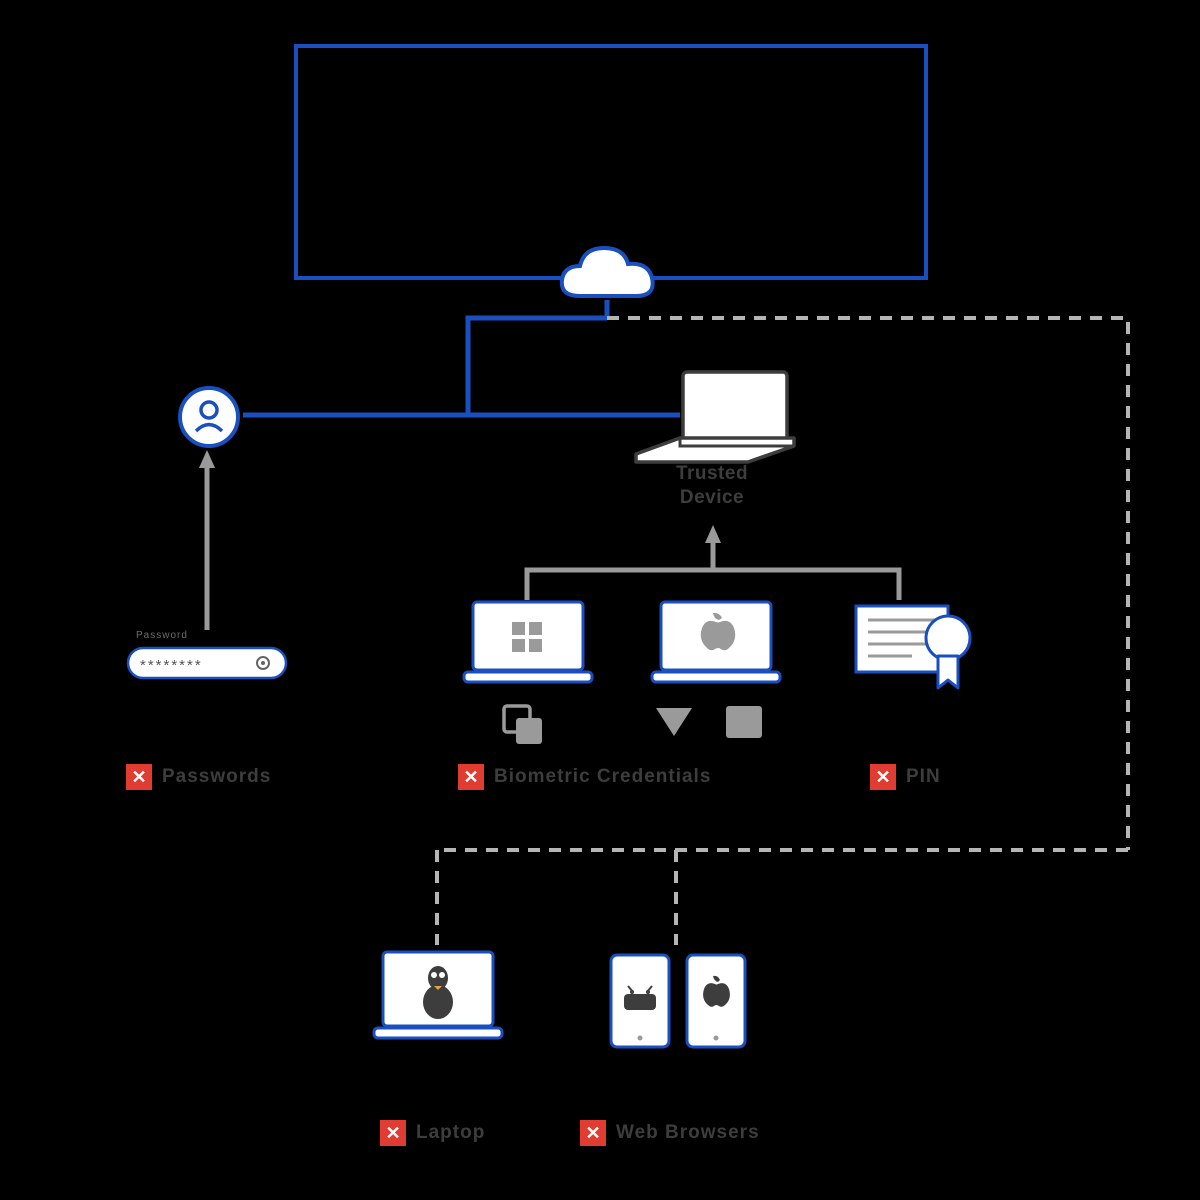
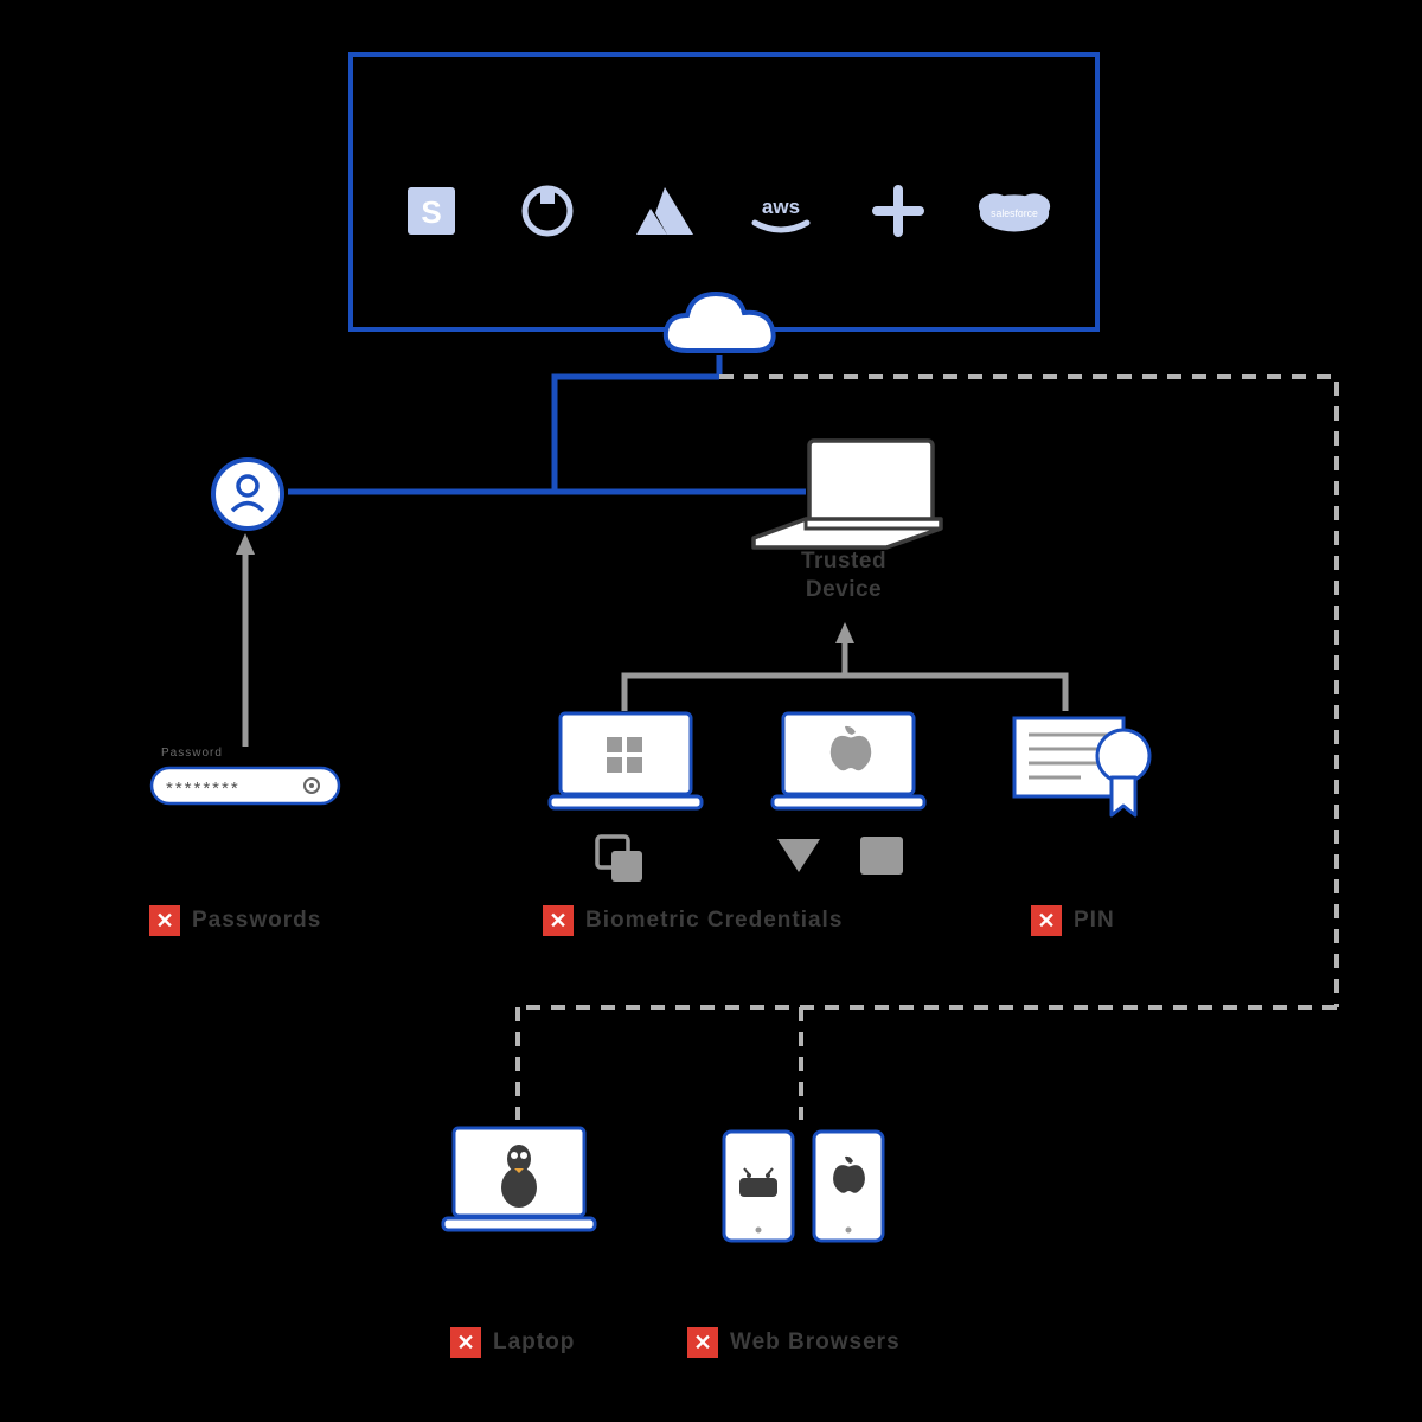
+ S
+ aws
+ salesforce
  Password
  ********
  Trusted
  Device
  ✕
  Passwords
  ✕
  Biometric Credentials
  ✕
  PIN
  ✕
  Laptop
  ✕
  Web Browsers
